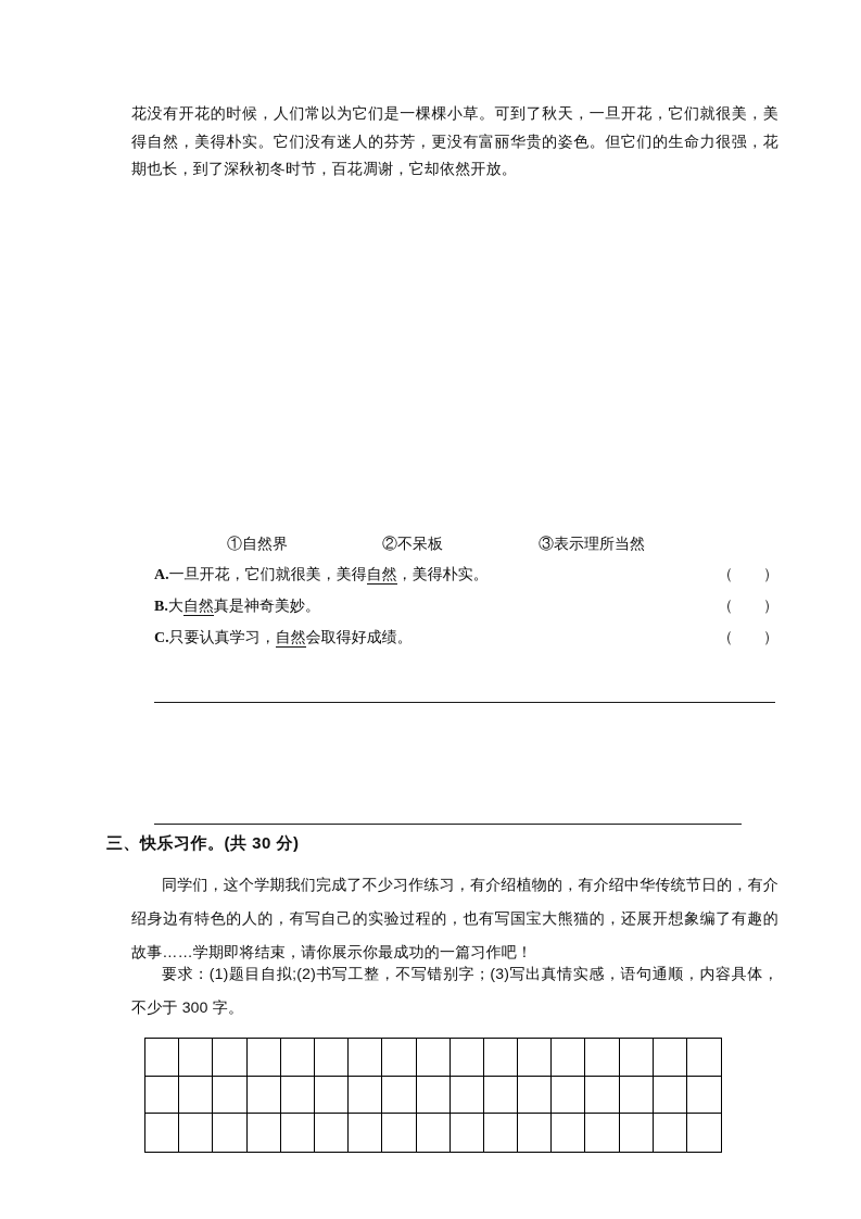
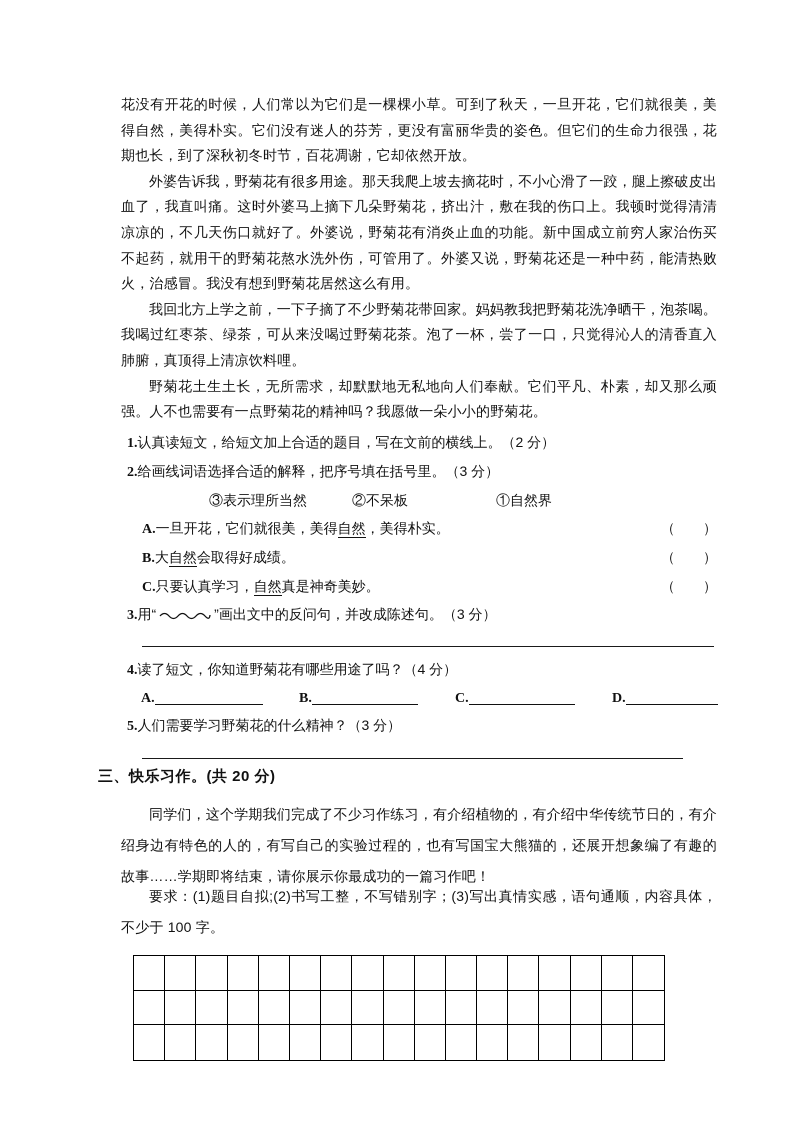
  花没有开花的时候，人们常以为它们是一棵棵小草。可到了秋天，一旦开花，它们就很美，美得自然，美得朴实。它们没有迷人的芬芳，更没有富丽华贵的姿色。但它们的生命力很强，花期也长，到了深秋初冬时节，百花凋谢，它却依然开放。
+ 外婆告诉我，野菊花有很多用途。那天我爬上坡去摘花时，不小心滑了一跤，腿上擦破皮出血了，我直叫痛。这时外婆马上摘下几朵野菊花，挤出汁，敷在我的伤口上。我顿时觉得清清凉凉的，不几天伤口就好了。外婆说，野菊花有消炎止血的功能。新中国成立前穷人家治伤买不起药，就用干的野菊花熬水洗外伤，可管用了。外婆又说，野菊花还是一种中药，能清热败火，治感冒。我没有想到野菊花居然这么有用。
+ 我回北方上学之前，一下子摘了不少野菊花带回家。妈妈教我把野菊花洗净晒干，泡茶喝。我喝过红枣茶、绿茶，可从来没喝过野菊花茶。泡了一杯，尝了一口，只觉得沁人的清香直入肺腑，真顶得上清凉饮料哩。
+ 野菊花土生土长，无所需求，却默默地无私地向人们奉献。它们平凡、朴素，却又那么顽强。人不也需要有一点野菊花的精神吗？我愿做一朵小小的野菊花。
+ 1.认真读短文，给短文加上合适的题目，写在文前的横线上。（2 分）
+ 2.给画线词语选择合适的解释，把序号填在括号里。（3 分）
- ①自然界
+ ③表示理所当然
  ②不呆板
- ③表示理所当然
+ ①自然界
  A.一旦开花，它们就很美，美得自然，美得朴实。
  （ ）
- B.大自然真是神奇美妙。
+ B.大自然会取得好成绩。
  （ ）
- C.只要认真学习，自然会取得好成绩。
+ C.只要认真学习，自然真是神奇美妙。
  （ ）
+ 3.用“ ”画出文中的反问句，并改成陈述句。（3 分）
+ 4.读了短文，你知道野菊花有哪些用途了吗？（4 分）
+ A.
+ B.
+ C.
+ D.
+ 5.人们需要学习野菊花的什么精神？（3 分）
- 三、快乐习作。(共 30 分)
+ 三、快乐习作。(共 20 分)
  同学们，这个学期我们完成了不少习作练习，有介绍植物的，有介绍中华传统节日的，有介绍身边有特色的人的，有写自己的实验过程的，也有写国宝大熊猫的，还展开想象编了有趣的故事……学期即将结束，请你展示你最成功的一篇习作吧！
- 要求：(1)题目自拟;(2)书写工整，不写错别字；(3)写出真情实感，语句通顺，内容具体，不少于 300 字。
+ 要求：(1)题目自拟;(2)书写工整，不写错别字；(3)写出真情实感，语句通顺，内容具体，不少于 100 字。
